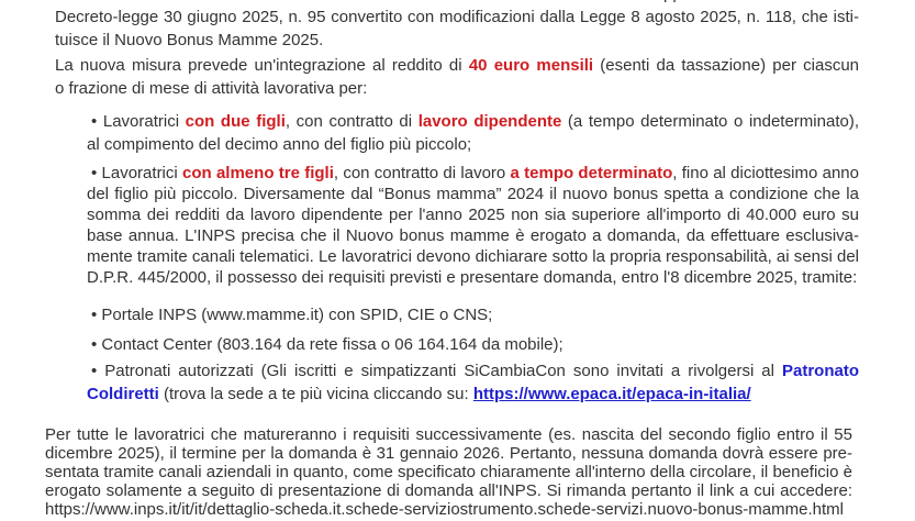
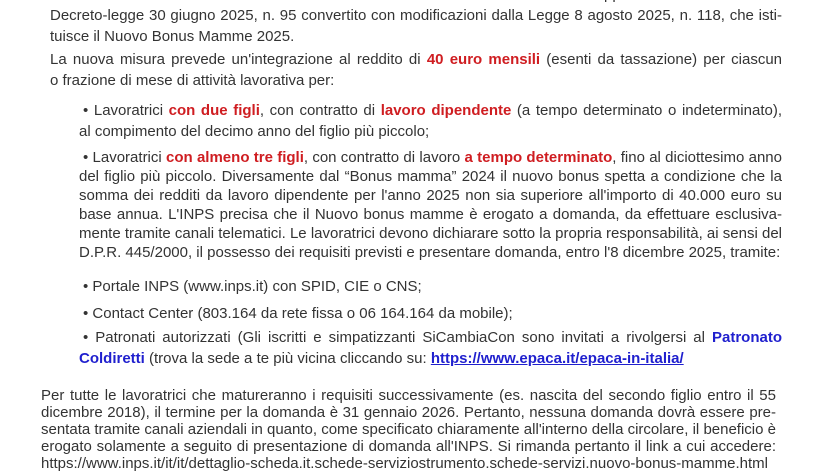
  Decreto-legge 30 giugno 2025, n. 95 convertito con modificazioni dalla Legge 8 agosto 2025, n. 118, che isti-
  tuisce il Nuovo Bonus Mamme 2025.
  La nuova misura prevede un'integrazione al reddito di 40 euro mensili (esenti da tassazione) per ciascun
  o frazione di mese di attività lavorativa per:
  • Lavoratrici con due figli, con contratto di lavoro dipendente (a tempo determinato o indeterminato),
  al compimento del decimo anno del figlio più piccolo;
  • Lavoratrici con almeno tre figli, con contratto di lavoro a tempo determinato, fino al diciottesimo anno
  del figlio più piccolo. Diversamente dal “Bonus mamma” 2024 il nuovo bonus spetta a condizione che la
  somma dei redditi da lavoro dipendente per l'anno 2025 non sia superiore all'importo di 40.000 euro su
  base annua. L'INPS precisa che il Nuovo bonus mamme è erogato a domanda, da effettuare esclusiva-
  mente tramite canali telematici. Le lavoratrici devono dichiarare sotto la propria responsabilità, ai sensi del
  D.P.R. 445/2000, il possesso dei requisiti previsti e presentare domanda, entro l'8 dicembre 2025, tramite:
- • Portale INPS (www.mamme.it) con SPID, CIE o CNS;
+ • Portale INPS (www.inps.it) con SPID, CIE o CNS;
  • Contact Center (803.164 da rete fissa o 06 164.164 da mobile);
  • Patronati autorizzati (Gli iscritti e simpatizzanti SiCambiaCon sono invitati a rivolgersi al Patronato
  Coldiretti (trova la sede a te più vicina cliccando su: https://www.epaca.it/epaca-in-italia/
  Per tutte le lavoratrici che matureranno i requisiti successivamente (es. nascita del secondo figlio entro il 55
- dicembre 2025), il termine per la domanda è 31 gennaio 2026. Pertanto, nessuna domanda dovrà essere pre-
+ dicembre 2018), il termine per la domanda è 31 gennaio 2026. Pertanto, nessuna domanda dovrà essere pre-
  sentata tramite canali aziendali in quanto, come specificato chiaramente all'interno della circolare, il beneficio è
  erogato solamente a seguito di presentazione di domanda all'INPS. Si rimanda pertanto il link a cui accedere:
  https://www.inps.it/it/it/dettaglio-scheda.it.schede-serviziostrumento.schede-servizi.nuovo-bonus-mamme.html
